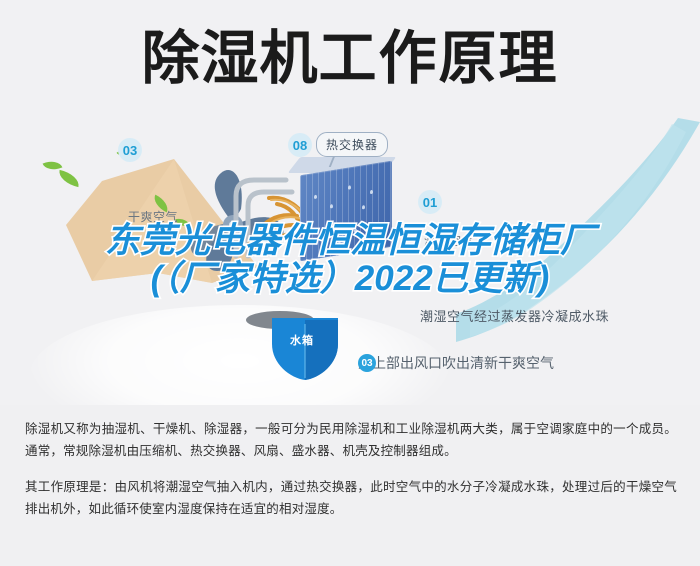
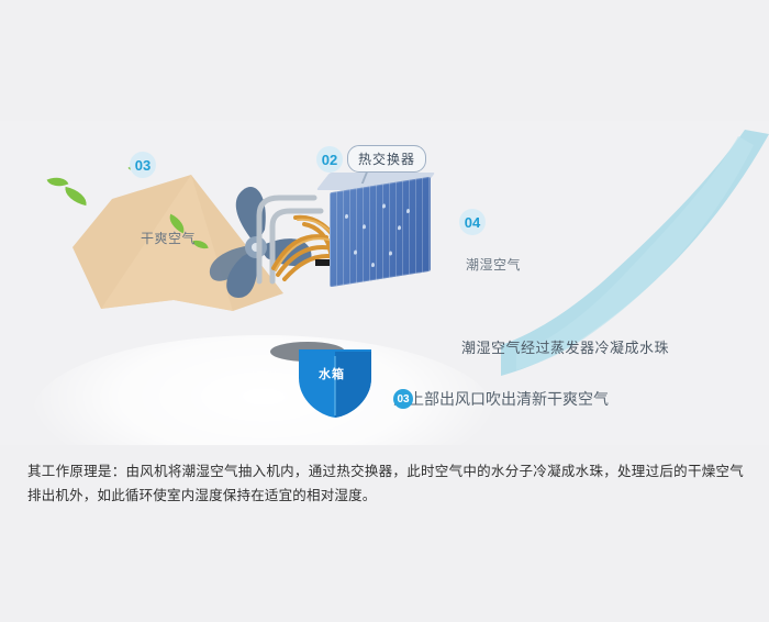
- 除湿机工作原理
  水箱
  03
  干爽空气
- 08
+ 02
  热交换器
- 01
+ 04
  潮湿空气
  潮湿空气经过蒸发器冷凝成水珠
  03
  上部出风口吹出清新干爽空气
- 东莞光电器件恒温恒湿存储柜厂(（厂家特选）2022已更新)
- 除湿机又称为抽湿机、干燥机、除湿器，一般可分为民用除湿机和工业除湿机两大类，属于空调家庭中的一个成员。通常，常规除湿机由压缩机、热交换器、风扇、盛水器、机壳及控制器组成。
  其工作原理是：由风机将潮湿空气抽入机内，通过热交换器，此时空气中的水分子冷凝成水珠，处理过后的干燥空气排出机外，如此循环使室内湿度保持在适宜的相对湿度。
